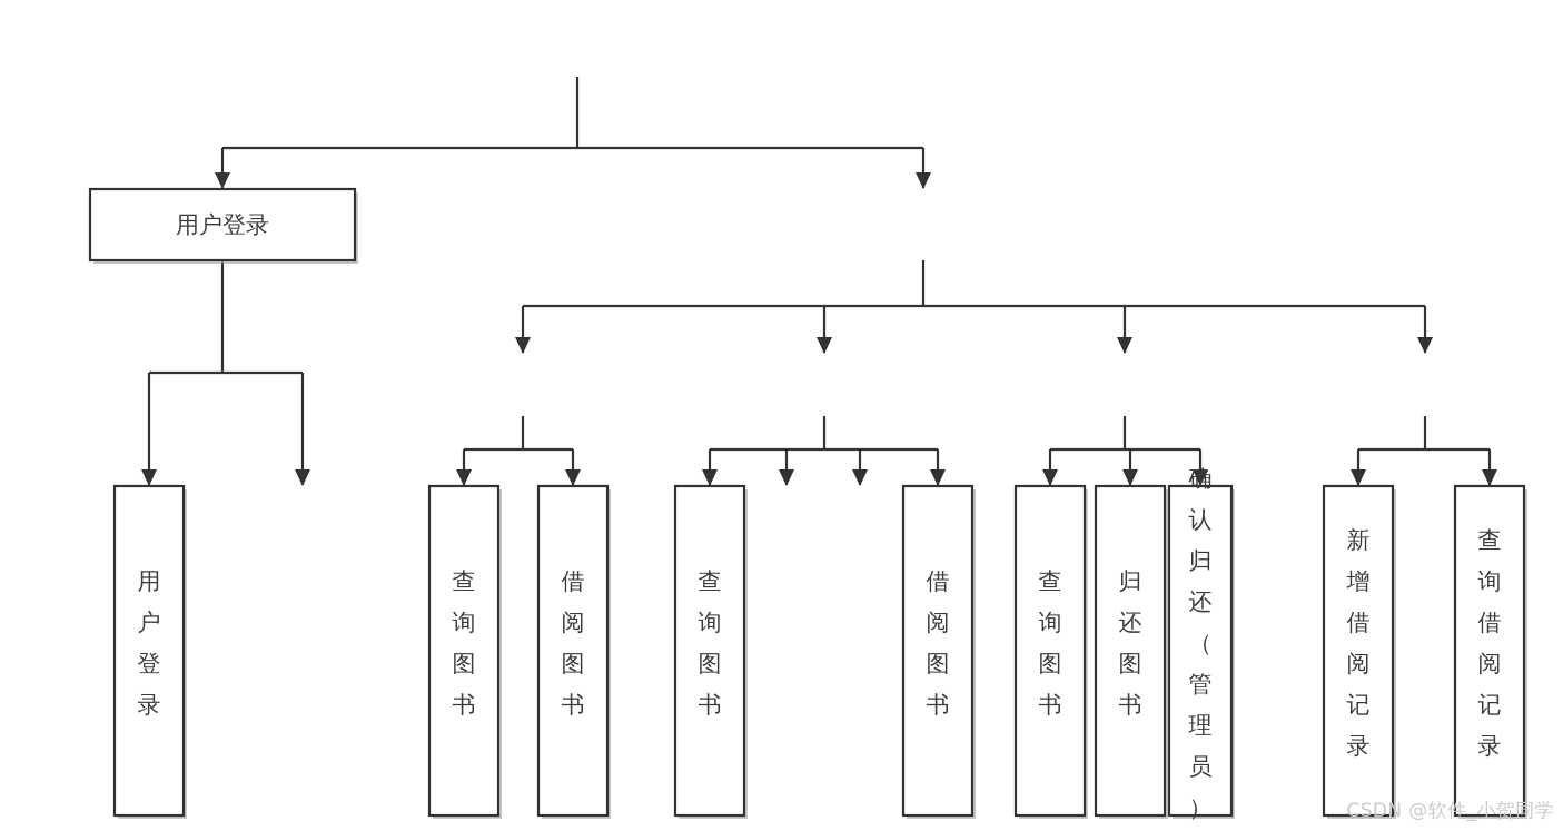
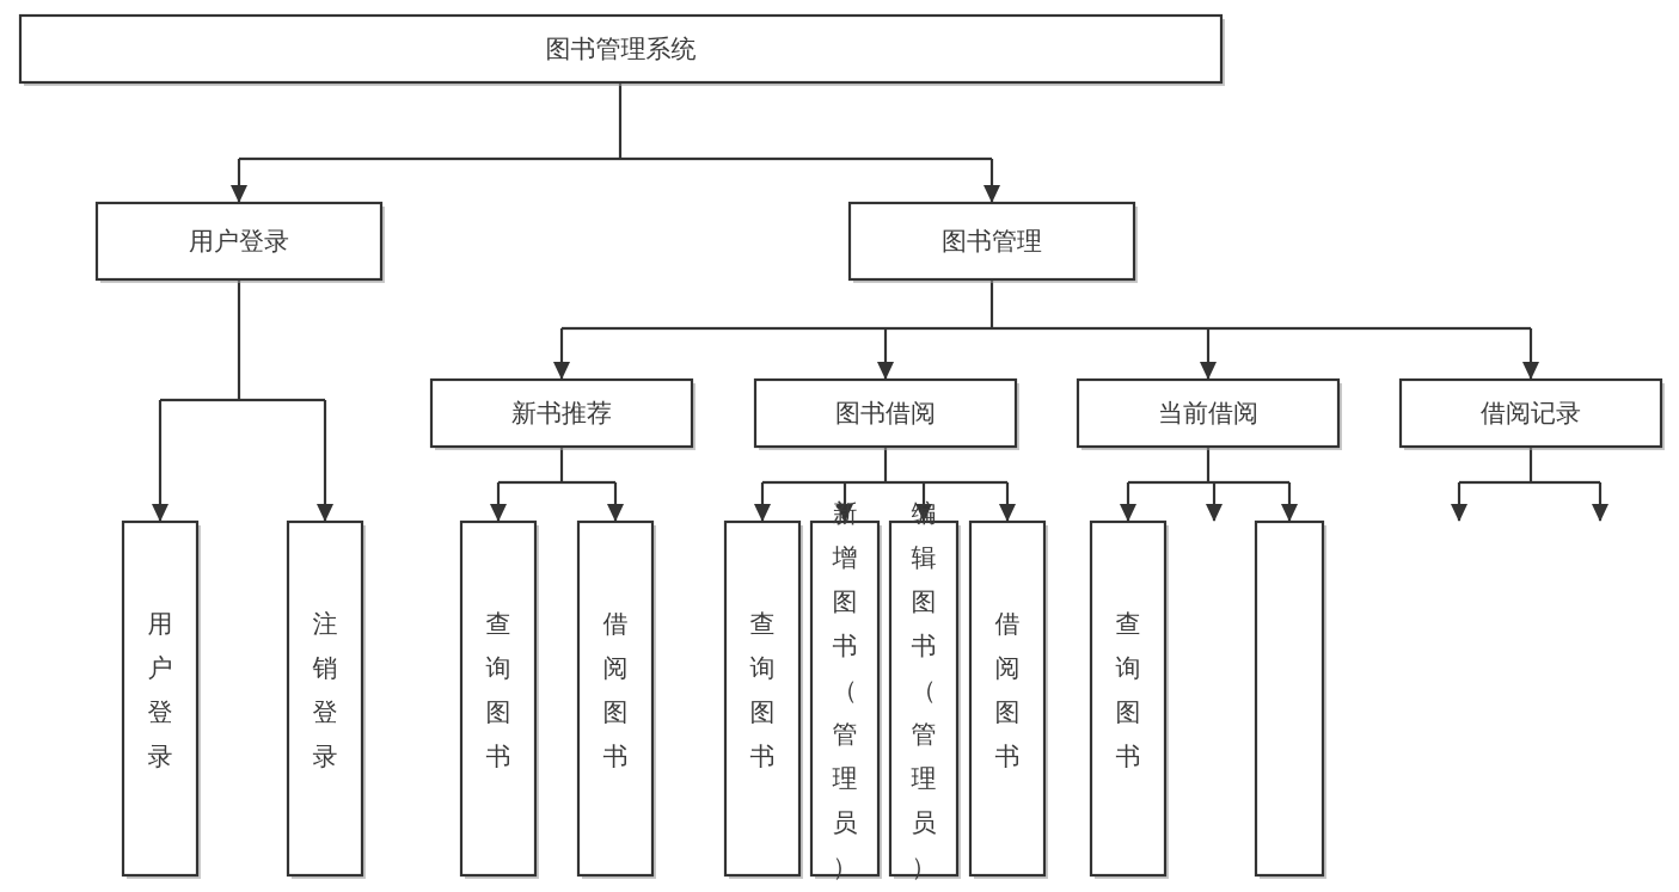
+ 图书管理系统
  用户登录
+ 图书管理
+ 新书推荐
+ 图书借阅
+ 当前借阅
+ 借阅记录
  用户登录
+ 注销登录
  查询图书
  借阅图书
  查询图书
+ 新增图书（管理员）
+ 编辑图书（管理员）
  借阅图书
  查询图书
- 归还图书
- 确认归还（管理员）
- 新增借阅记录
- 查询借阅记录
- CSDN @软件_小贺同学
